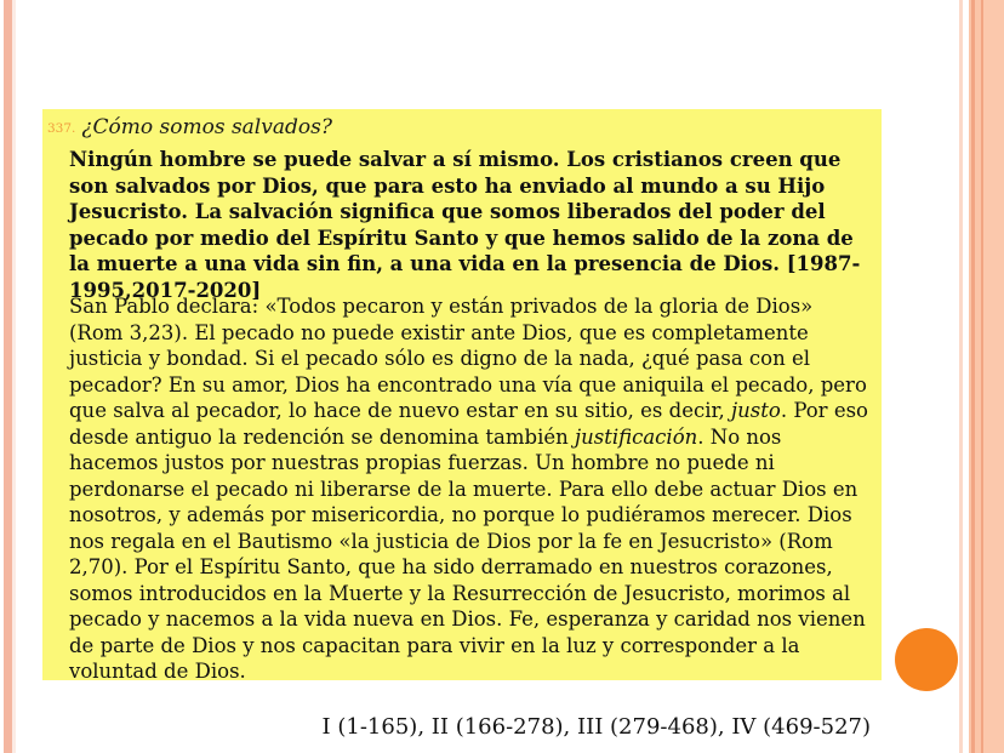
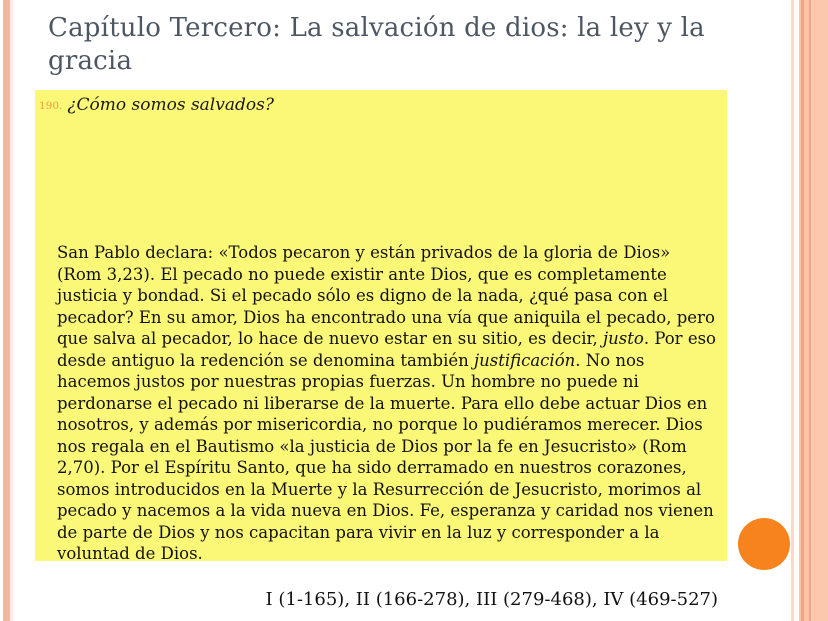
+ Capítulo Tercero: La salvación de dios: la ley y la gracia
- 337. ¿Cómo somos salvados?
+ 190. ¿Cómo somos salvados?
- Ningún hombre se puede salvar a sí mismo. Los cristianos creen que son salvados por Dios, que para esto ha enviado al mundo a su Hijo Jesucristo. La salvación significa que somos liberados del poder del pecado por medio del Espíritu Santo y que hemos salido de la zona de la muerte a una vida sin fin, a una vida en la presencia de Dios. [1987-1995,2017-2020]
  San Pablo declara: «Todos pecaron y están privados de la gloria de Dios» (Rom 3,23). El pecado no puede existir ante Dios, que es completamente justicia y bondad. Si el pecado sólo es digno de la nada, ¿qué pasa con el pecador? En su amor, Dios ha encontrado una vía que aniquila el pecado, pero que salva al pecador, lo hace de nuevo estar en su sitio, es decir, justo. Por eso desde antiguo la redención se denomina también justificación. No nos hacemos justos por nuestras propias fuerzas. Un hombre no puede ni perdonarse el pecado ni liberarse de la muerte. Para ello debe actuar Dios en nosotros, y además por misericordia, no porque lo pudiéramos merecer. Dios nos regala en el Bautismo «la justicia de Dios por la fe en Jesucristo» (Rom 2,70). Por el Espíritu Santo, que ha sido derramado en nuestros corazones, somos introducidos en la Muerte y la Resurrección de Jesucristo, morimos al pecado y nacemos a la vida nueva en Dios. Fe, esperanza y caridad nos vienen de parte de Dios y nos capacitan para vivir en la luz y corresponder a la voluntad de Dios.
  I (1-165), II (166-278), III (279-468), IV (469-527)
